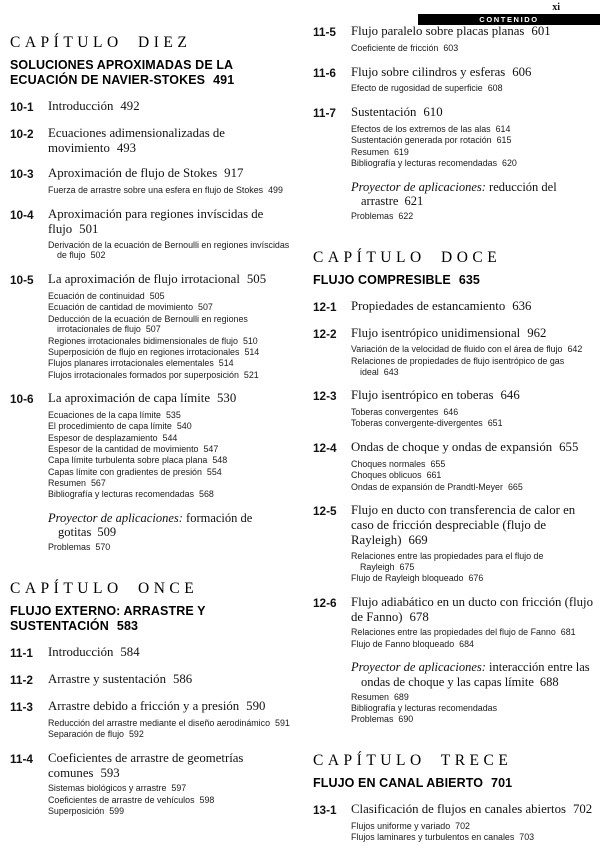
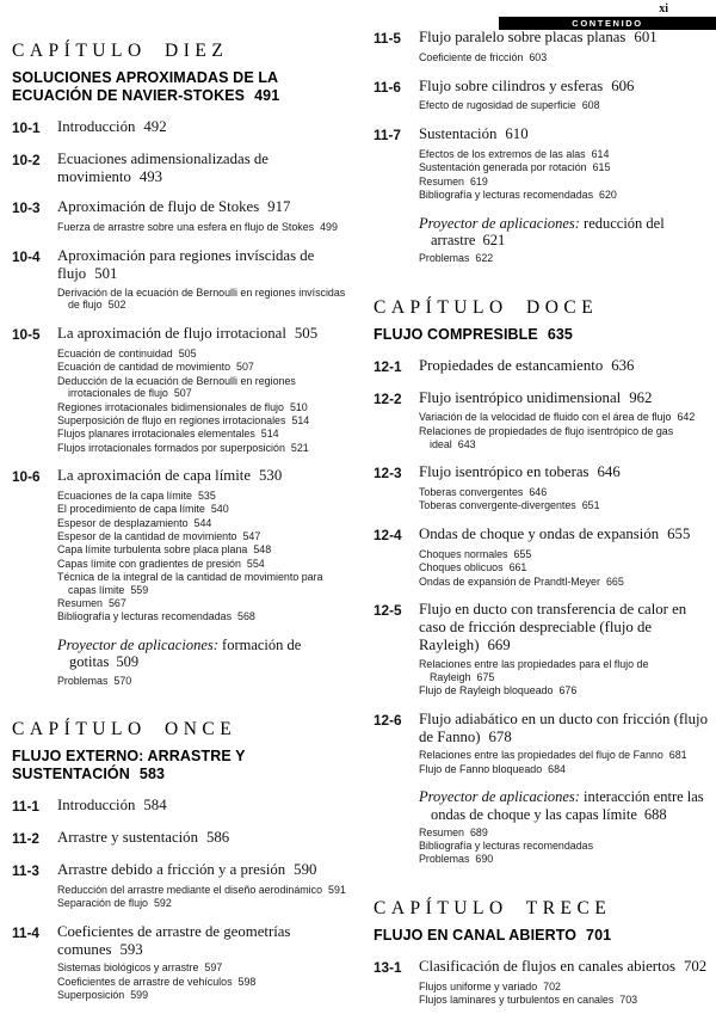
  xi
  CONTENIDO
  CAPÍTULO DIEZ
  SOLUCIONES APROXIMADAS DE LA ECUACIÓN DE NAVIER-STOKES 491
  10-1
  Introducción 492
  10-2
  Ecuaciones adimensionalizadas de movimiento 493
  10-3
  Aproximación de flujo de Stokes 917
  Fuerza de arrastre sobre una esfera en flujo de Stokes 499
  10-4
  Aproximación para regiones invíscidas de flujo 501
  Derivación de la ecuación de Bernoulli en regiones invíscidas de flujo 502
  10-5
  La aproximación de flujo irrotacional 505
  Ecuación de continuidad 505
  Ecuación de cantidad de movimiento 507
  Deducción de la ecuación de Bernoulli en regiones irrotacionales de flujo 507
  Regiones irrotacionales bidimensionales de flujo 510
  Superposición de flujo en regiones irrotacionales 514
  Flujos planares irrotacionales elementales 514
  Flujos irrotacionales formados por superposición 521
  10-6
  La aproximación de capa límite 530
  Ecuaciones de la capa límite 535
  El procedimiento de capa límite 540
  Espesor de desplazamiento 544
  Espesor de la cantidad de movimiento 547
  Capa límite turbulenta sobre placa plana 548
  Capas límite con gradientes de presión 554
+ Técnica de la integral de la cantidad de movimiento para capas límite 559
  Resumen 567
  Bibliografía y lecturas recomendadas 568
  Proyector de aplicaciones: formación de gotitas 509
  Problemas 570
  CAPÍTULO ONCE
  FLUJO EXTERNO: ARRASTRE Y SUSTENTACIÓN 583
  11-1
  Introducción 584
  11-2
  Arrastre y sustentación 586
  11-3
  Arrastre debido a fricción y a presión 590
  Reducción del arrastre mediante el diseño aerodinámico 591
  Separación de flujo 592
  11-4
  Coeficientes de arrastre de geometrías comunes 593
  Sistemas biológicos y arrastre 597
  Coeficientes de arrastre de vehículos 598
  Superposición 599
  11-5
  Flujo paralelo sobre placas planas 601
  Coeficiente de fricción 603
  11-6
  Flujo sobre cilindros y esferas 606
  Efecto de rugosidad de superficie 608
  11-7
  Sustentación 610
  Efectos de los extremos de las alas 614
  Sustentación generada por rotación 615
  Resumen 619
  Bibliografía y lecturas recomendadas 620
  Proyector de aplicaciones: reducción del arrastre 621
  Problemas 622
  CAPÍTULO DOCE
  FLUJO COMPRESIBLE 635
  12-1
  Propiedades de estancamiento 636
  12-2
  Flujo isentrópico unidimensional 962
  Variación de la velocidad de fluido con el área de flujo 642
  Relaciones de propiedades de flujo isentrópico de gas ideal 643
  12-3
  Flujo isentrópico en toberas 646
  Toberas convergentes 646
  Toberas convergente-divergentes 651
  12-4
  Ondas de choque y ondas de expansión 655
  Choques normales 655
  Choques oblicuos 661
  Ondas de expansión de Prandtl-Meyer 665
  12-5
  Flujo en ducto con transferencia de calor en caso de fricción despreciable (flujo de Rayleigh) 669
  Relaciones entre las propiedades para el flujo de Rayleigh 675
  Flujo de Rayleigh bloqueado 676
  12-6
  Flujo adiabático en un ducto con fricción (flujo de Fanno) 678
  Relaciones entre las propiedades del flujo de Fanno 681
  Flujo de Fanno bloqueado 684
  Proyector de aplicaciones: interacción entre las ondas de choque y las capas límite 688
  Resumen 689
  Bibliografía y lecturas recomendadas
  Problemas 690
  CAPÍTULO TRECE
  FLUJO EN CANAL ABIERTO 701
  13-1
  Clasificación de flujos en canales abiertos 702
  Flujos uniforme y variado 702
  Flujos laminares y turbulentos en canales 703
